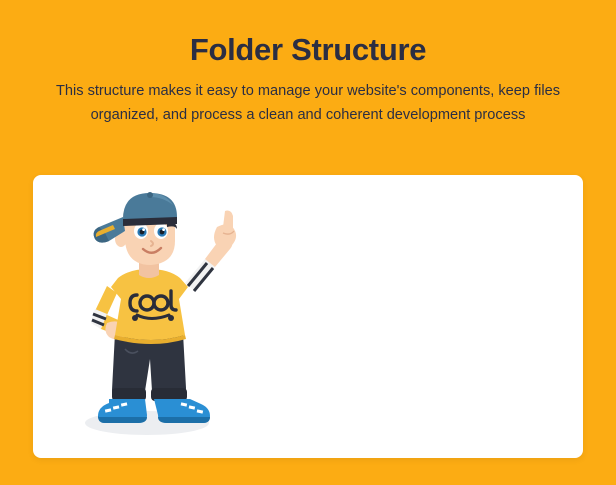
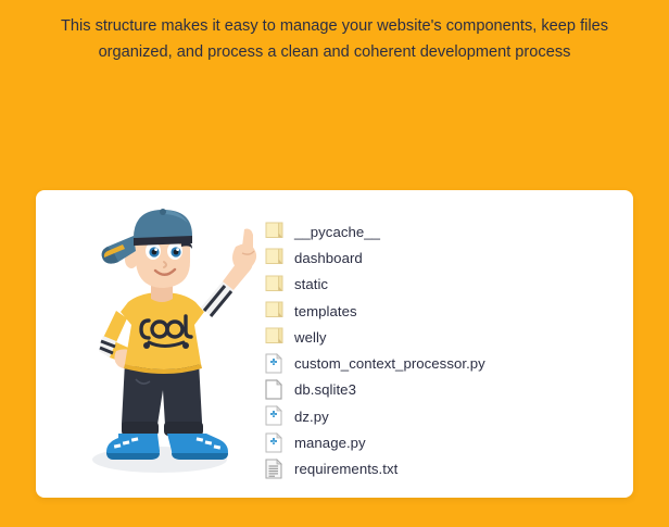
- Folder Structure
  This structure makes it easy to manage your website's components, keep files organized, and process a clean and coherent development process
+ __pycache__
+ dashboard
+ static
+ templates
+ welly
+ custom_context_processor.py
+ db.sqlite3
+ dz.py
+ manage.py
+ requirements.txt
